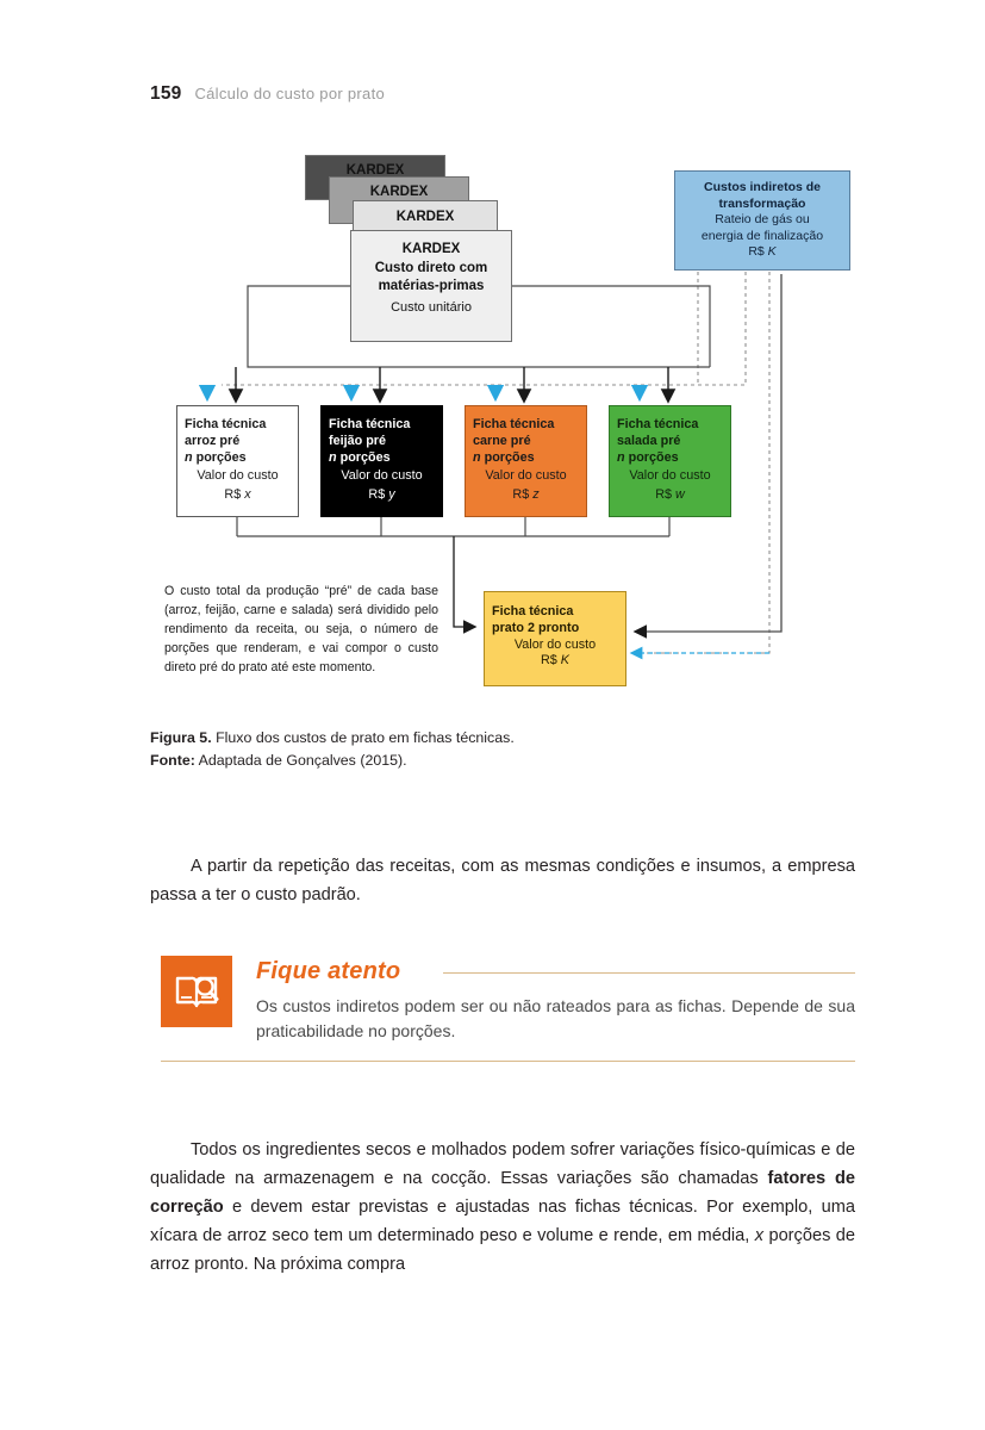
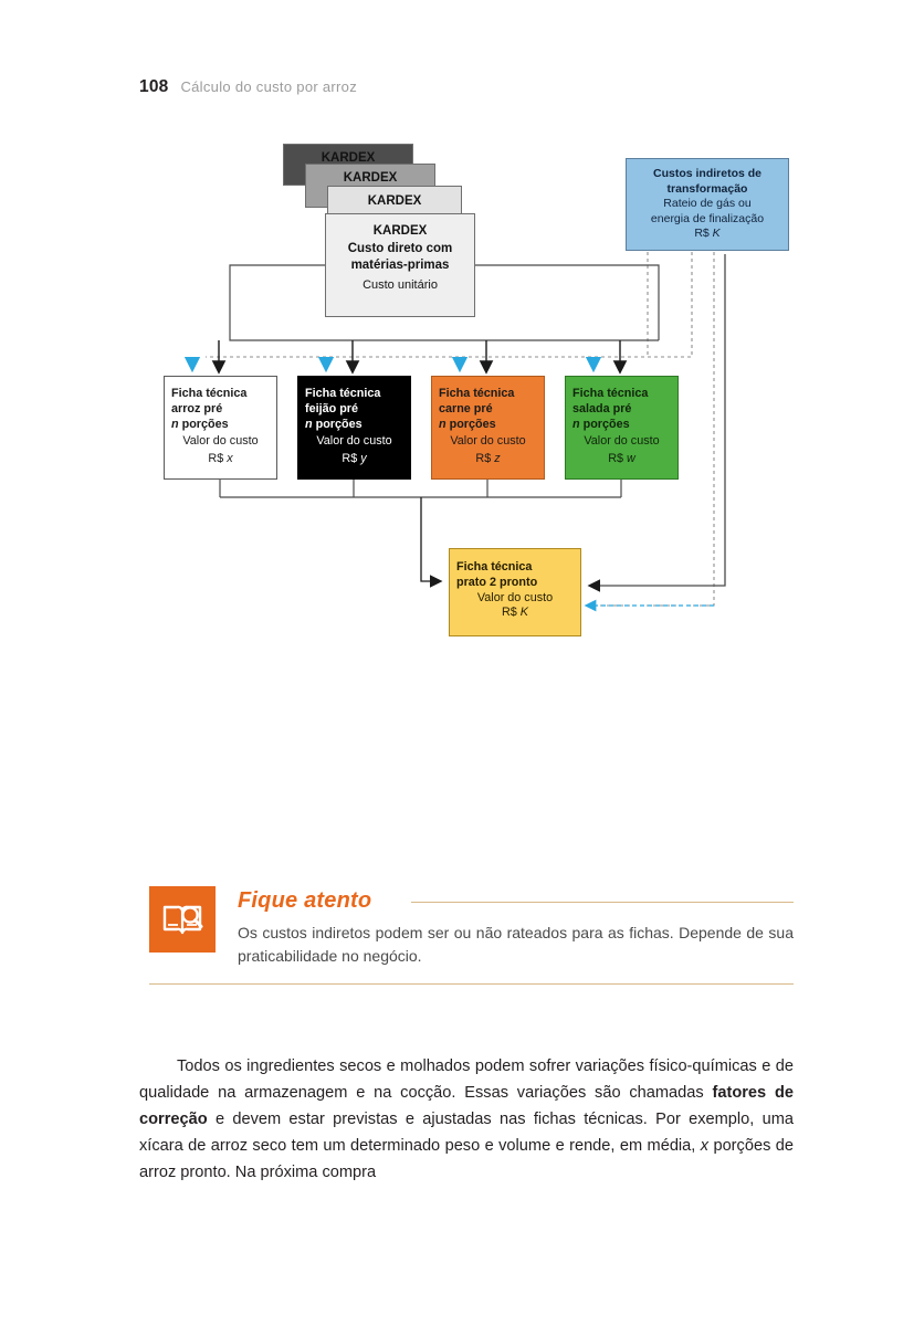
- 159
+ 108
- Cálculo do custo por prato
+ Cálculo do custo por arroz
  KARDEX
  KARDEX
  KARDEX
  KARDEX
  Custo direto com
  matérias-primas
  Custo unitário
  Custos indiretos de
  transformação
  Rateio de gás ou
  energia de finalização
  R$ K
  Ficha técnica
  arroz pré
  n porções
  Valor do custo
  R$ x
  Ficha técnica
  feijão pré
  n porções
  Valor do custo
  R$ y
  Ficha técnica
  carne pré
  n porções
  Valor do custo
  R$ z
  Ficha técnica
  salada pré
  n porções
  Valor do custo
  R$ w
  Ficha técnica
  prato 2 pronto
  Valor do custo
  R$ K
- O custo total da produção “pré” de cada base (arroz, feijão, carne e salada) será dividido pelo rendimento da receita, ou seja, o número de porções que renderam, e vai compor o custo direto pré do prato até este momento.
- Figura 5. Fluxo dos custos de prato em fichas técnicas.
- Fonte: Adaptada de Gonçalves (2015).
- A partir da repetição das receitas, com as mesmas condições e insumos, a empresa passa a ter o custo padrão.
  Fique atento
- Os custos indiretos podem ser ou não rateados para as fichas. Depende de sua praticabilidade no porções.
+ Os custos indiretos podem ser ou não rateados para as fichas. Depende de sua praticabilidade no negócio.
  Todos os ingredientes secos e molhados podem sofrer variações físico-químicas e de qualidade na armazenagem e na cocção. Essas variações são chamadas fatores de correção e devem estar previstas e ajustadas nas fichas técnicas. Por exemplo, uma xícara de arroz seco tem um determinado peso e volume e rende, em média, x porções de arroz pronto. Na próxima compra
